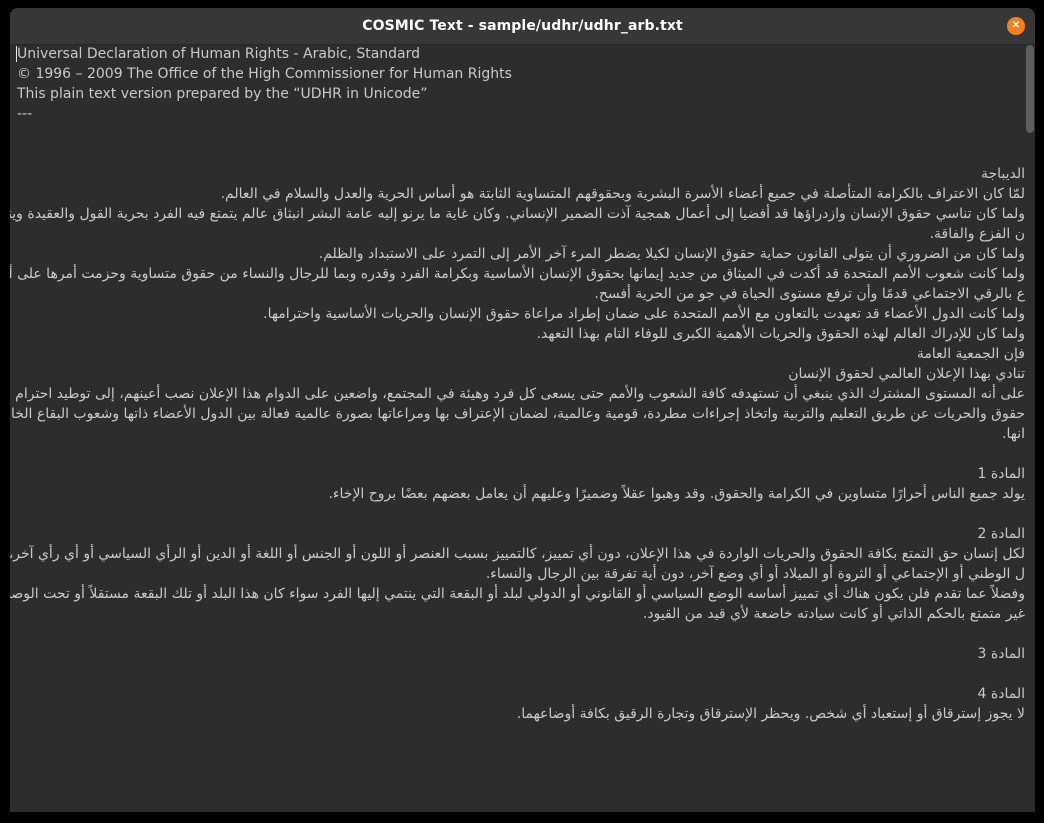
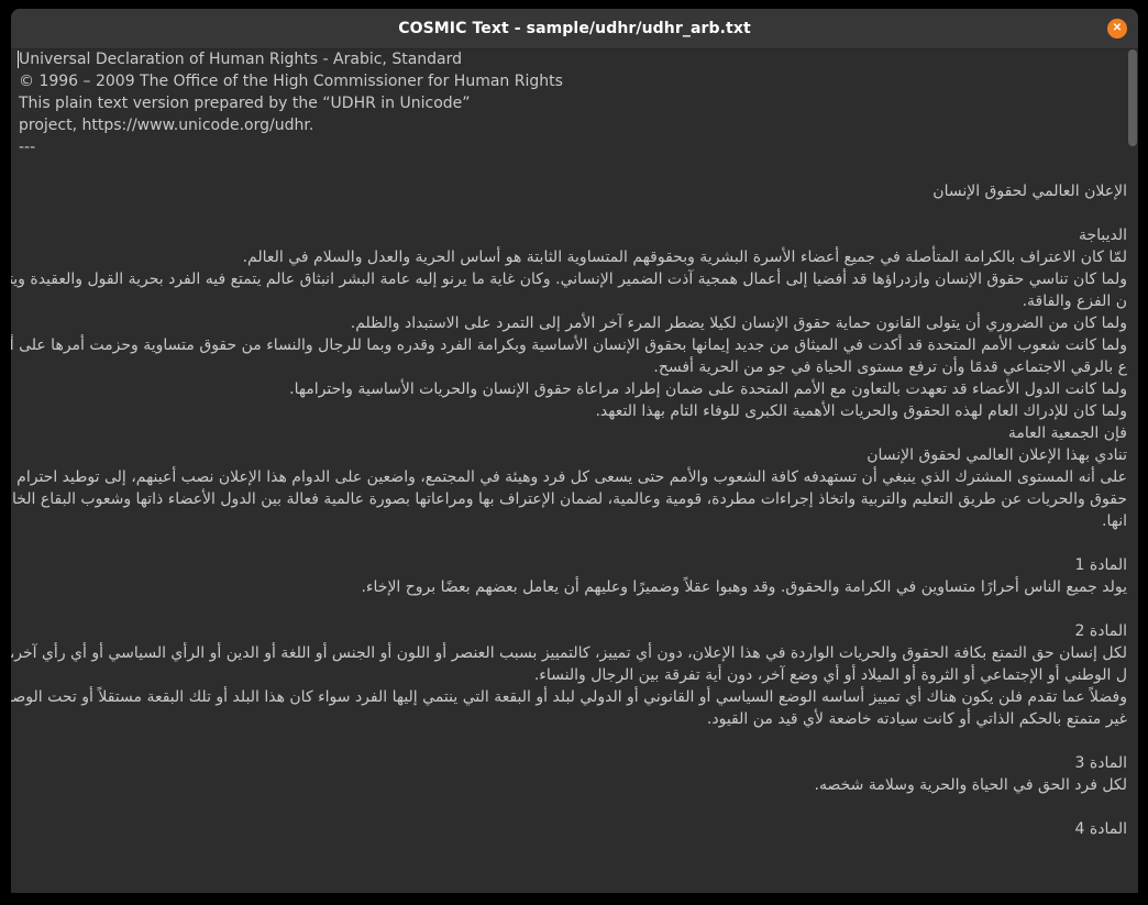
  COSMIC Text - sample/udhr/udhr_arb.txt
  ✕
  Universal Declaration of Human Rights - Arabic, Standard
  © 1996 – 2009 The Office of the High Commissioner for Human Rights
  This plain text version prepared by the “UDHR in Unicode”
+ project, https://www.unicode.org/udhr.
  ---
+ الإعلان العالمي لحقوق الإنسان
  الديباجة
  لمّا كان الاعتراف بالكرامة المتأصلة في جميع أعضاء الأسرة البشرية وبحقوقهم المتساوية الثابتة هو أساس الحرية والعدل والسلام في العالم.
  ولما كان تناسي حقوق الإنسان وازدراؤها قد أفضيا إلى أعمال همجية آذت الضمير الإنساني. وكان غاية ما يرنو إليه عامة البشر انبثاق عالم يتمتع فيه الفرد بحرية القول والعقيدة ويت
  ن الفزع والفاقة.
  ولما كان من الضروري أن يتولى القانون حماية حقوق الإنسان لكيلا يضطر المرء آخر الأمر إلى التمرد على الاستبداد والظلم.
  ولما كانت شعوب الأمم المتحدة قد أكدت في الميثاق من جديد إيمانها بحقوق الإنسان الأساسية وبكرامة الفرد وقدره وبما للرجال والنساء من حقوق متساوية وحزمت أمرها على أ
  ع بالرقي الاجتماعي قدمًا وأن ترفع مستوى الحياة في جو من الحرية أفسح.
  ولما كانت الدول الأعضاء قد تعهدت بالتعاون مع الأمم المتحدة على ضمان إطراد مراعاة حقوق الإنسان والحريات الأساسية واحترامها.
- ولما كان للإدراك العالم لهذه الحقوق والحريات الأهمية الكبرى للوفاء التام بهذا التعهد.
+ ولما كان للإدراك العام لهذه الحقوق والحريات الأهمية الكبرى للوفاء التام بهذا التعهد.
  فإن الجمعية العامة
  تنادي بهذا الإعلان العالمي لحقوق الإنسان
  على أنه المستوى المشترك الذي ينبغي أن تستهدفه كافة الشعوب والأمم حتى يسعى كل فرد وهيئة في المجتمع، واضعين على الدوام هذا الإعلان نصب أعينهم، إلى توطيد احترام
  حقوق والحريات عن طريق التعليم والتربية واتخاذ إجراءات مطردة، قومية وعالمية، لضمان الإعتراف بها ومراعاتها بصورة عالمية فعالة بين الدول الأعضاء ذاتها وشعوب البقاع الخا
  انها.
  المادة 1
  يولد جميع الناس أحرارًا متساوين في الكرامة والحقوق. وقد وهبوا عقلاً وضميرًا وعليهم أن يعامل بعضهم بعضًا بروح الإخاء.
  المادة 2
  لكل إنسان حق التمتع بكافة الحقوق والحريات الواردة في هذا الإعلان، دون أي تمييز، كالتمييز بسبب العنصر أو اللون أو الجنس أو اللغة أو الدين أو الرأي السياسي أو أي رأي آخر،
  ل الوطني أو الإجتماعي أو الثروة أو الميلاد أو أي وضع آخر، دون أية تفرقة بين الرجال والنساء.
  وفضلاً عما تقدم فلن يكون هناك أي تمييز أساسه الوضع السياسي أو القانوني أو الدولي لبلد أو البقعة التي ينتمي إليها الفرد سواء كان هذا البلد أو تلك البقعة مستقلاً أو تحت الوصا
  غير متمتع بالحكم الذاتي أو كانت سيادته خاضعة لأي قيد من القيود.
  المادة 3
+ لكل فرد الحق في الحياة والحرية وسلامة شخصه.
  المادة 4
- لا يجوز إسترقاق أو إستعباد أي شخص. ويحظر الإسترقاق وتجارة الرقيق بكافة أوضاعهما.
